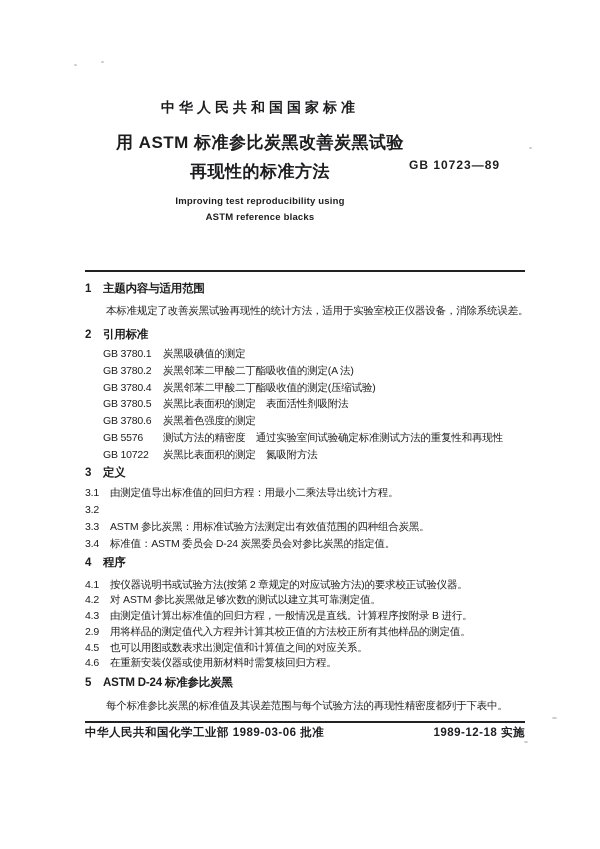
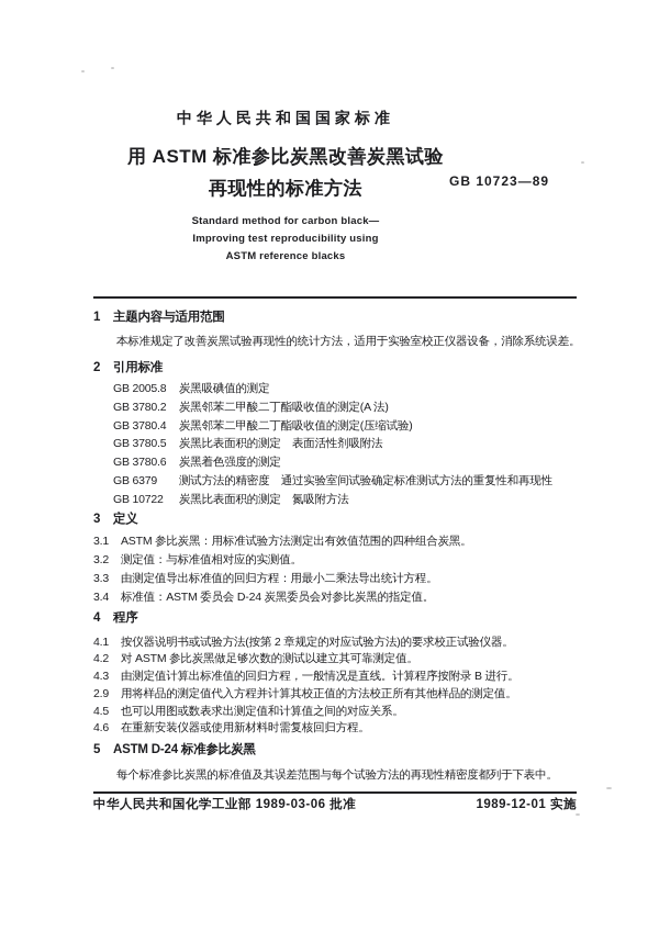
  中华人民共和国国家标准
  用 ASTM 标准参比炭黑改善炭黑试验
  再现性的标准方法
  GB 10723—89
+ Standard method for carbon black—
  Improving test reproducibility using
  ASTM reference blacks
  1
  主题内容与适用范围
  本标准规定了改善炭黑试验再现性的统计方法，适用于实验室校正仪器设备，消除系统误差。
  2
  引用标准
- GB 3780.1
+ GB 2005.8
  炭黑吸碘值的测定
  GB 3780.2
  炭黑邻苯二甲酸二丁酯吸收值的测定(A 法)
  GB 3780.4
  炭黑邻苯二甲酸二丁酯吸收值的测定(压缩试验)
  GB 3780.5
  炭黑比表面积的测定 表面活性剂吸附法
  GB 3780.6
  炭黑着色强度的测定
- GB 5576
+ GB 6379
  测试方法的精密度 通过实验室间试验确定标准测试方法的重复性和再现性
  GB 10722
  炭黑比表面积的测定 氮吸附方法
  3
  定义
  3.1
- 由测定值导出标准值的回归方程：用最小二乘法导出统计方程。
+ ASTM 参比炭黑：用标准试验方法测定出有效值范围的四种组合炭黑。
  3.2
+ 测定值：与标准值相对应的实测值。
  3.3
- ASTM 参比炭黑：用标准试验方法测定出有效值范围的四种组合炭黑。
+ 由测定值导出标准值的回归方程：用最小二乘法导出统计方程。
  3.4
  标准值：ASTM 委员会 D-24 炭黑委员会对参比炭黑的指定值。
  4
  程序
  4.1
  按仪器说明书或试验方法(按第 2 章规定的对应试验方法)的要求校正试验仪器。
  4.2
  对 ASTM 参比炭黑做足够次数的测试以建立其可靠测定值。
  4.3
  由测定值计算出标准值的回归方程，一般情况是直线。计算程序按附录 B 进行。
  2.9
  用将样品的测定值代入方程并计算其校正值的方法校正所有其他样品的测定值。
  4.5
  也可以用图或数表求出测定值和计算值之间的对应关系。
  4.6
  在重新安装仪器或使用新材料时需复核回归方程。
  5
  ASTM D-24 标准参比炭黑
  每个标准参比炭黑的标准值及其误差范围与每个试验方法的再现性精密度都列于下表中。
  中华人民共和国化学工业部 1989-03-06 批准
- 1989-12-18 实施
+ 1989-12-01 实施
